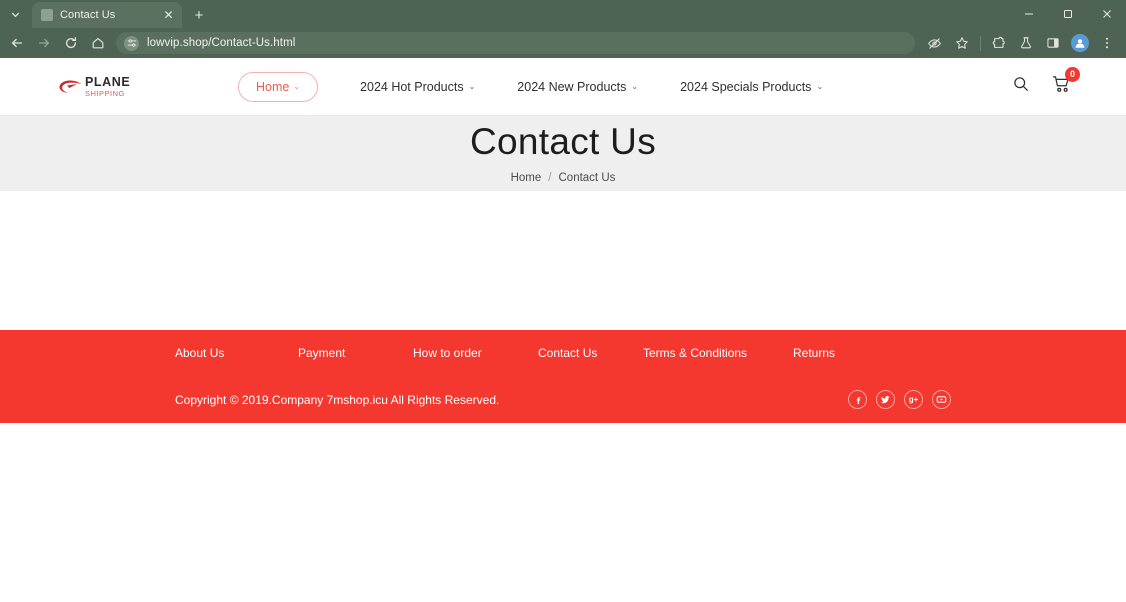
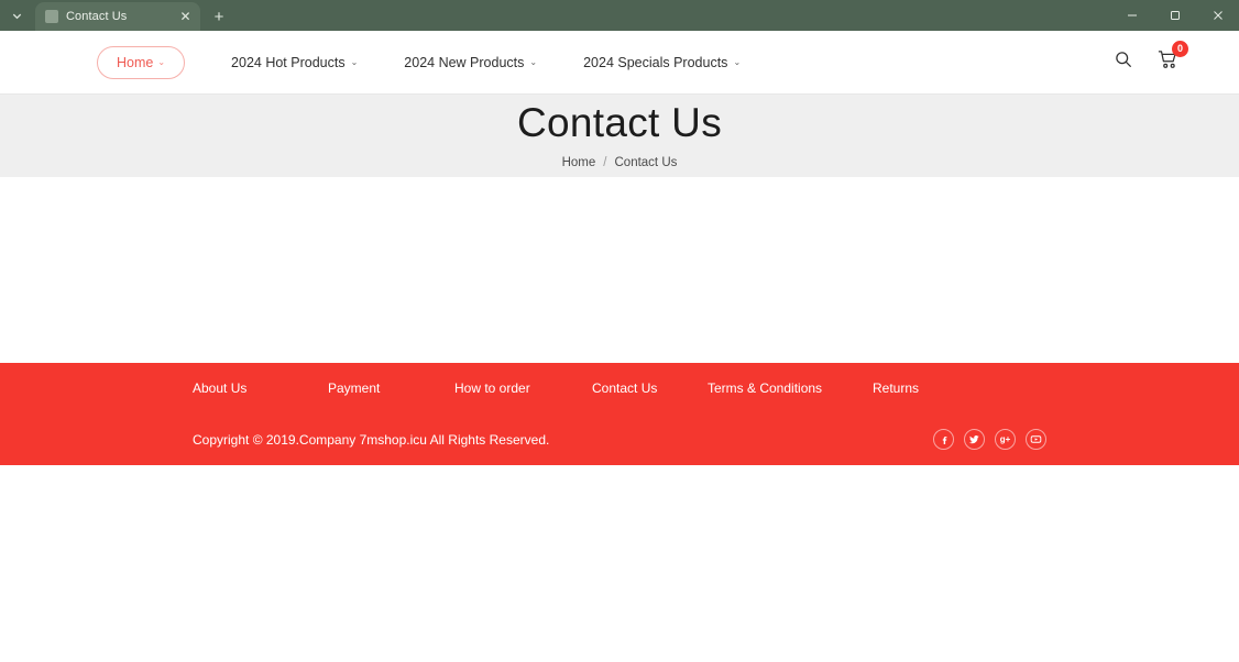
  Contact Us
  ✕
  +
- lowvip.shop/Contact-Us.html
- PLANE
- SHIPPING
  Home
  ⌄
  2024 Hot Products
  ⌄
  2024 New Products
  ⌄
  2024 Specials Products
  ⌄
  0
  Contact Us
  Home
  /
  Contact Us
  About Us
  Payment
  How to order
  Contact Us
  Terms & Conditions
  Returns
  Copyright © 2019.Company 7mshop.icu All Rights Reserved.
  g+
